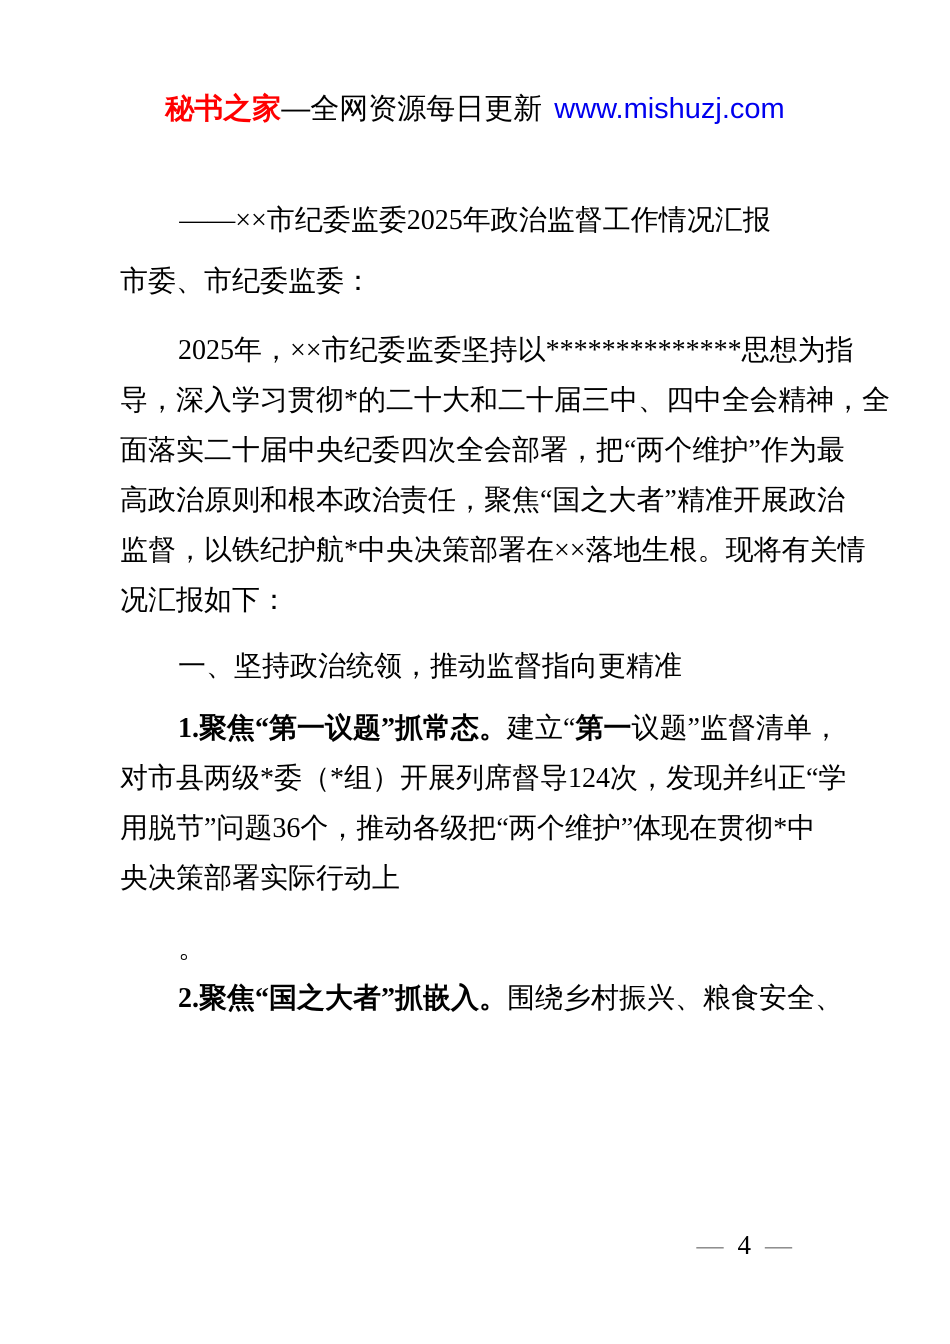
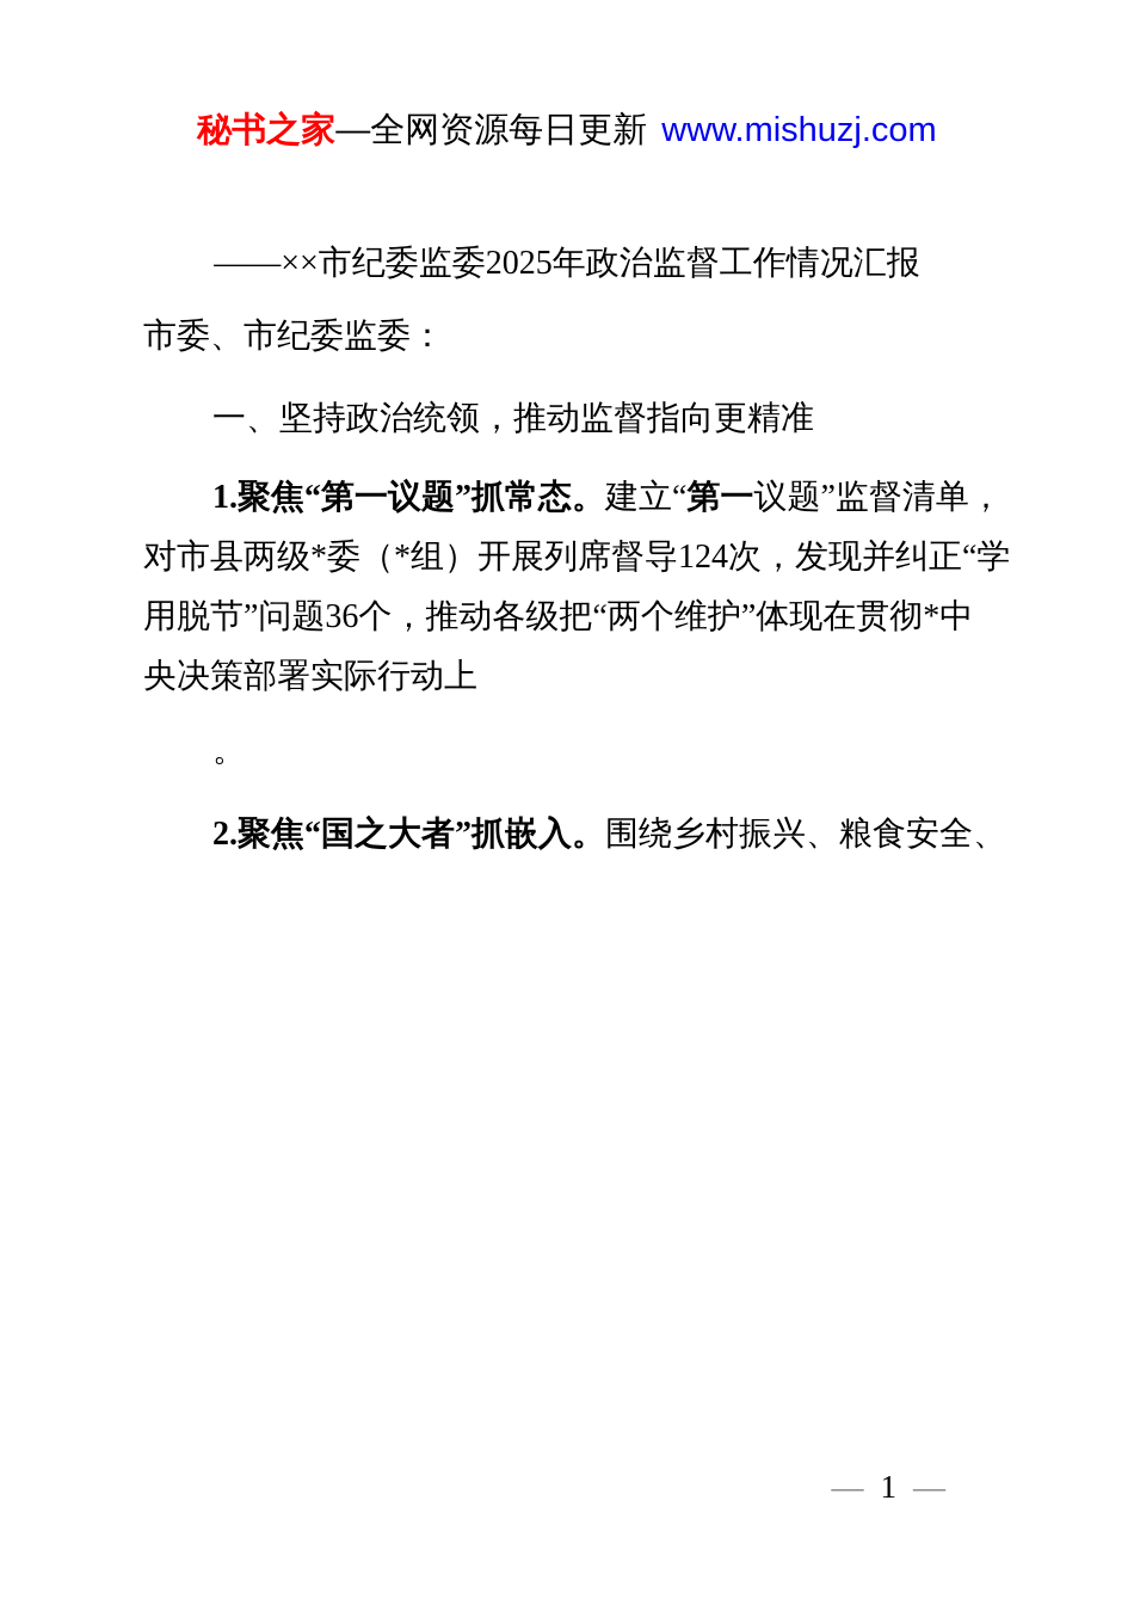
  秘书之家—全网资源每日更新 www.mishuzj.com
  ——××市纪委监委2025年政治监督工作情况汇报
  市委、市纪委监委：
- 2025年，××市纪委监委坚持以**************思想为指
- 导，深入学习贯彻*的二十大和二十届三中、四中全会精神，全
- 面落实二十届中央纪委四次全会部署，把“两个维护”作为最
- 高政治原则和根本政治责任，聚焦“国之大者”精准开展政治
- 监督，以铁纪护航*中央决策部署在××落地生根。现将有关情
- 况汇报如下：
  一、坚持政治统领，推动监督指向更精准
  1.聚焦“第一议题”抓常态。建立“第一议题”监督清单，
  对市县两级*委（*组）开展列席督导124次，发现并纠正“学
  用脱节”问题36个，推动各级把“两个维护”体现在贯彻*中
  央决策部署实际行动上
  。
  2.聚焦“国之大者”抓嵌入。围绕乡村振兴、粮食安全、
  —
- 4
+ 1
  —
